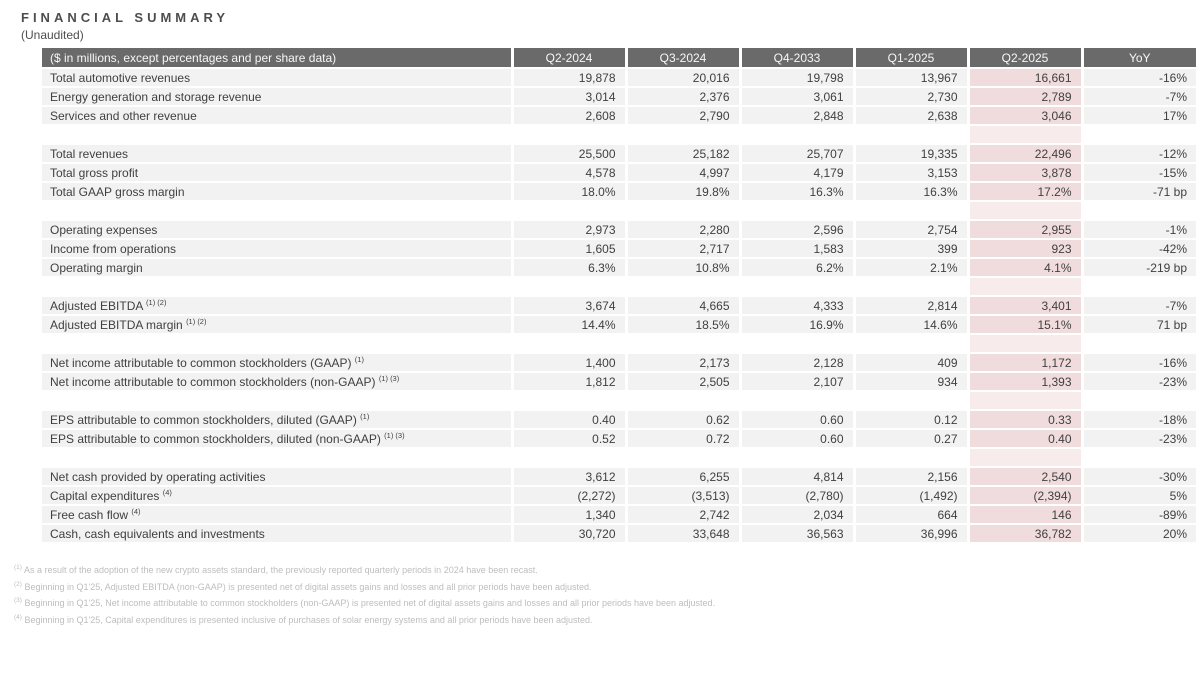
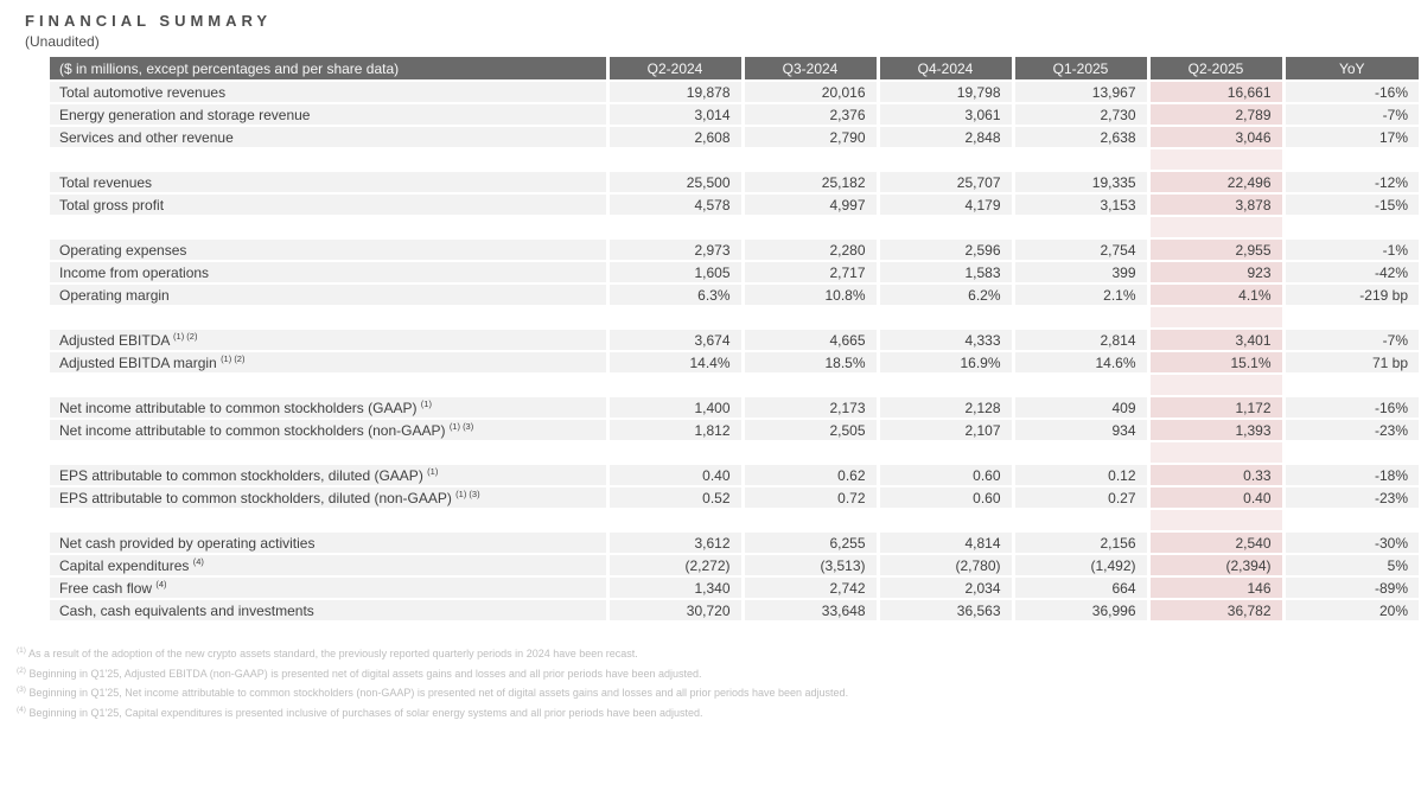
  FINANCIAL SUMMARY
  (Unaudited)
- ($ in millions, except percentages and per share data)	Q2-2024	Q3-2024	Q4-2033	Q1-2025	Q2-2025	YoY
+ ($ in millions, except percentages and per share data)	Q2-2024	Q3-2024	Q4-2024	Q1-2025	Q2-2025	YoY
  Total automotive revenues	19,878	20,016	19,798	13,967	16,661	-16%
  Energy generation and storage revenue	3,014	2,376	3,061	2,730	2,789	-7%
  Services and other revenue	2,608	2,790	2,848	2,638	3,046	17%
  Total revenues	25,500	25,182	25,707	19,335	22,496	-12%
  Total gross profit	4,578	4,997	4,179	3,153	3,878	-15%
- Total GAAP gross margin	18.0%	19.8%	16.3%	16.3%	17.2%	-71 bp
  Operating expenses	2,973	2,280	2,596	2,754	2,955	-1%
  Income from operations	1,605	2,717	1,583	399	923	-42%
  Operating margin	6.3%	10.8%	6.2%	2.1%	4.1%	-219 bp
  Adjusted EBITDA (1) (2)	3,674	4,665	4,333	2,814	3,401	-7%
  Adjusted EBITDA margin (1) (2)	14.4%	18.5%	16.9%	14.6%	15.1%	71 bp
  Net income attributable to common stockholders (GAAP) (1)	1,400	2,173	2,128	409	1,172	-16%
  Net income attributable to common stockholders (non-GAAP) (1) (3)	1,812	2,505	2,107	934	1,393	-23%
  EPS attributable to common stockholders, diluted (GAAP) (1)	0.40	0.62	0.60	0.12	0.33	-18%
  EPS attributable to common stockholders, diluted (non-GAAP) (1) (3)	0.52	0.72	0.60	0.27	0.40	-23%
  Net cash provided by operating activities	3,612	6,255	4,814	2,156	2,540	-30%
  Capital expenditures (4)	(2,272)	(3,513)	(2,780)	(1,492)	(2,394)	5%
  Free cash flow (4)	1,340	2,742	2,034	664	146	-89%
  Cash, cash equivalents and investments	30,720	33,648	36,563	36,996	36,782	20%
  As a result of the adoption of the new crypto assets standard, the previously reported quarterly periods in 2024 have been recast.
  Beginning in Q1'25, Adjusted EBITDA (non-GAAP) is presented net of digital assets gains and losses and all prior periods have been adjusted.
  Beginning in Q1'25, Net income attributable to common stockholders (non-GAAP) is presented net of digital assets gains and losses and all prior periods have been adjusted.
  Beginning in Q1'25, Capital expenditures is presented inclusive of purchases of solar energy systems and all prior periods have been adjusted.
